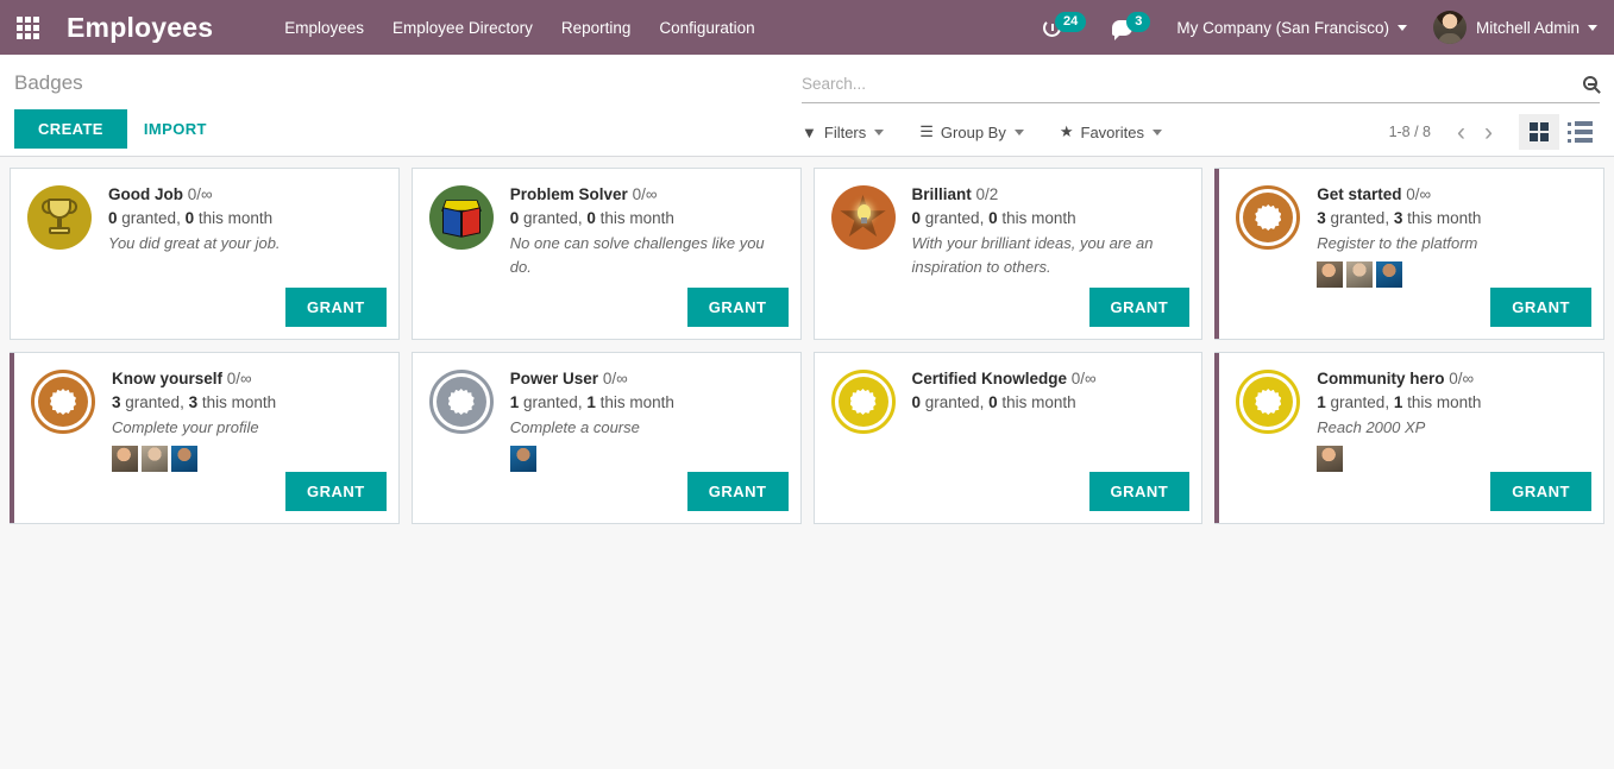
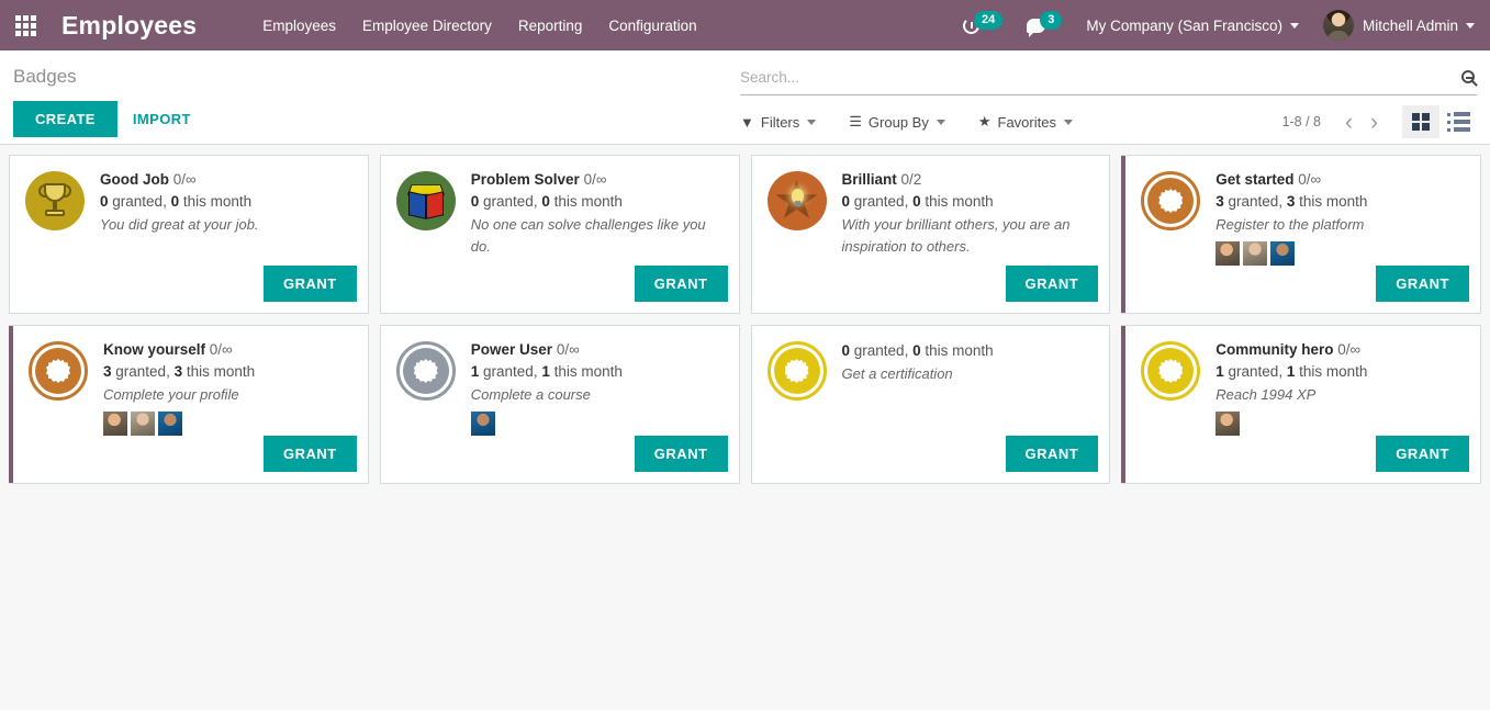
  Employees
  Employees
  Employee Directory
  Reporting
  Configuration
  24
  3
  My Company (San Francisco)
  Mitchell Admin
  Badges
  CREATE
  IMPORT
  Search...
  ▼
  Filters
  ☰
  Group By
  ★
  Favorites
  1-8 / 8
  ‹
  ›
  Good Job 0/∞
  0 granted, 0 this month
  You did great at your job.
  GRANT
  Problem Solver 0/∞
  0 granted, 0 this month
  No one can solve challenges like you do.
  GRANT
  Brilliant 0/2
  0 granted, 0 this month
- With your brilliant ideas, you are an inspiration to others.
+ With your brilliant others, you are an inspiration to others.
  GRANT
  Get started 0/∞
  3 granted, 3 this month
  Register to the platform
  GRANT
  Know yourself 0/∞
  3 granted, 3 this month
  Complete your profile
  GRANT
  Power User 0/∞
  1 granted, 1 this month
  Complete a course
  GRANT
- Certified Knowledge 0/∞
  0 granted, 0 this month
+ Get a certification
  GRANT
  Community hero 0/∞
  1 granted, 1 this month
- Reach 2000 XP
+ Reach 1994 XP
  GRANT
